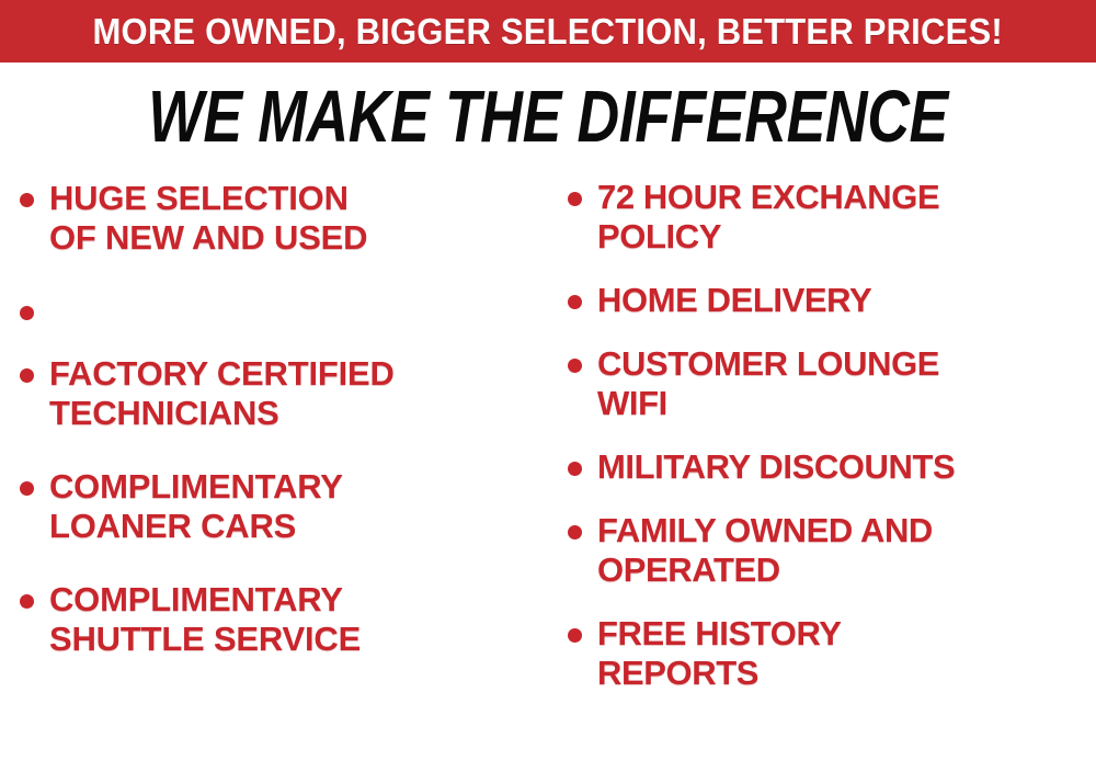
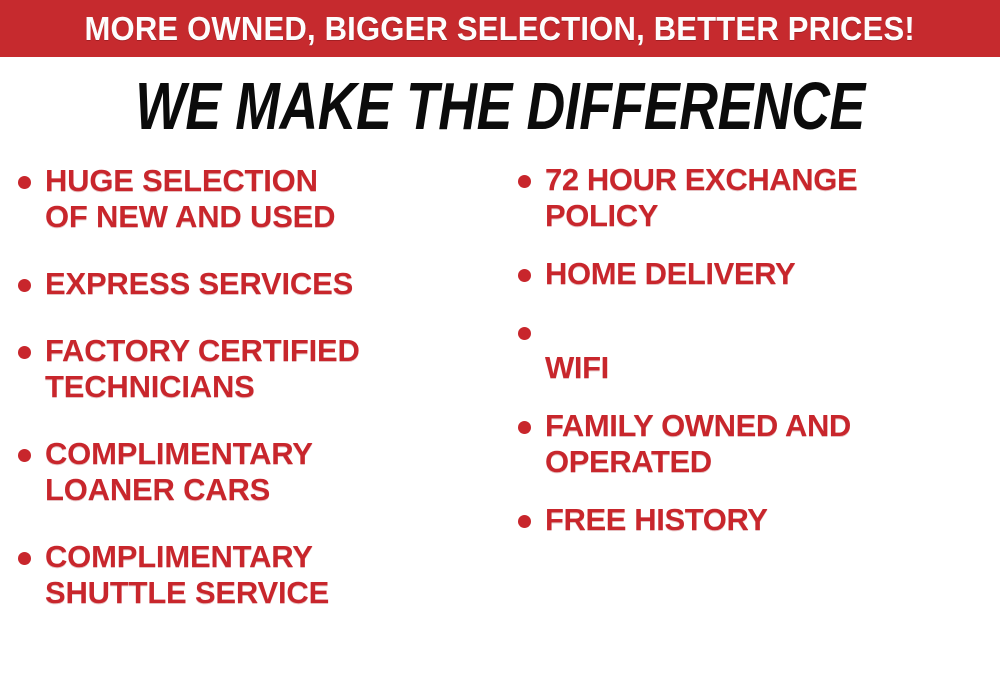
  MORE OWNED, BIGGER SELECTION, BETTER PRICES!
  WE MAKE THE DIFFERENCE
  HUGE SELECTION
  OF NEW AND USED
+ EXPRESS SERVICES
  FACTORY CERTIFIED
  TECHNICIANS
  COMPLIMENTARY
  LOANER CARS
  COMPLIMENTARY
  SHUTTLE SERVICE
  72 HOUR EXCHANGE
  POLICY
  HOME DELIVERY
- CUSTOMER LOUNGE
  WIFI
- MILITARY DISCOUNTS
  FAMILY OWNED AND
  OPERATED
  FREE HISTORY
- REPORTS
